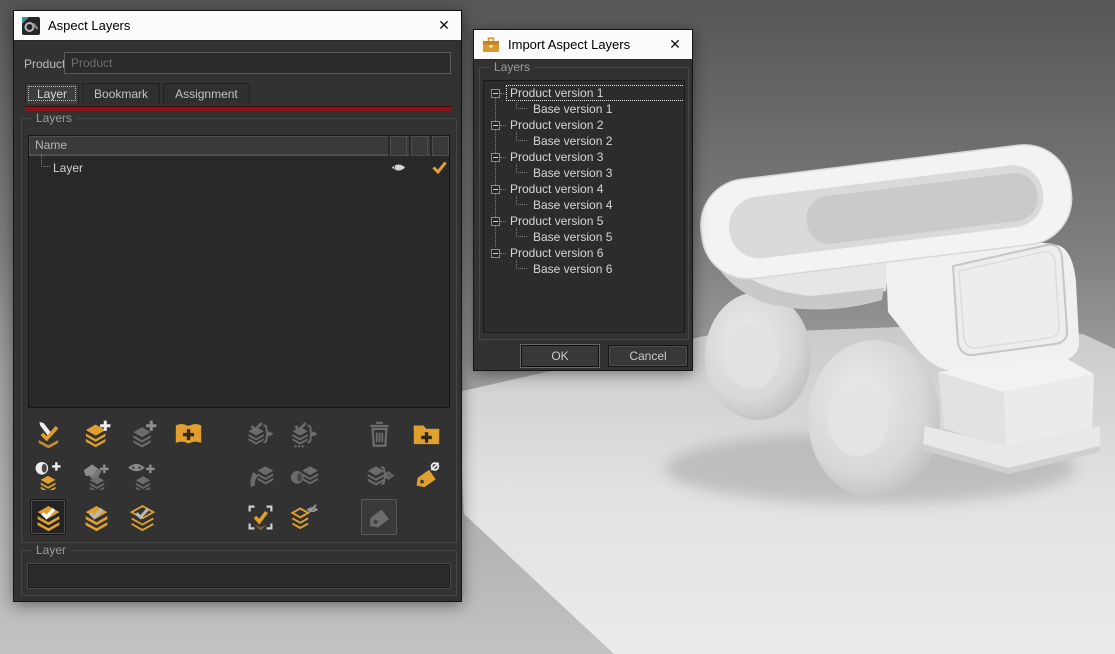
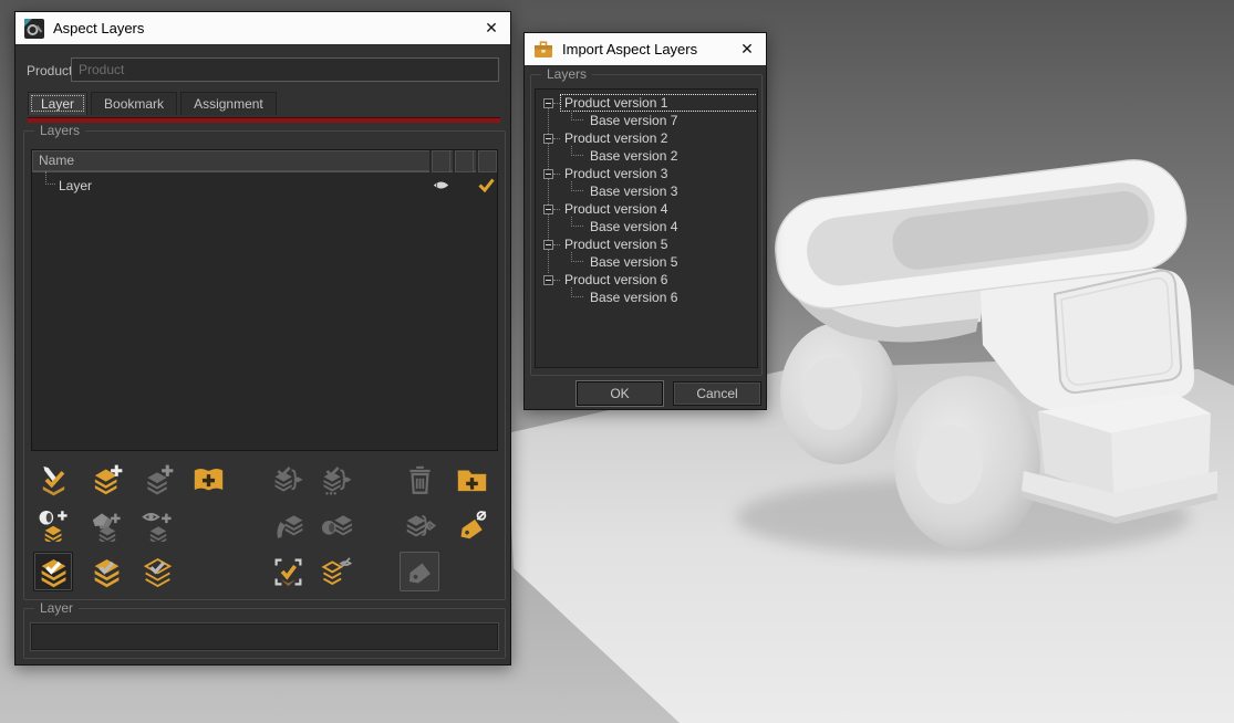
  Aspect Layers
  ✕
  Produc
  Product
  Layer
  Bookmark
  Assignment
  Layers
  Name
  Layer
  Layer
  Import Aspect Layers
  ✕
  Layers
  Product version 1
- Base version 1
+ Base version 7
  Product version 2
  Base version 2
  Product version 3
  Base version 3
  Product version 4
  Base version 4
  Product version 5
  Base version 5
  Product version 6
  Base version 6
  OK
  Cancel
